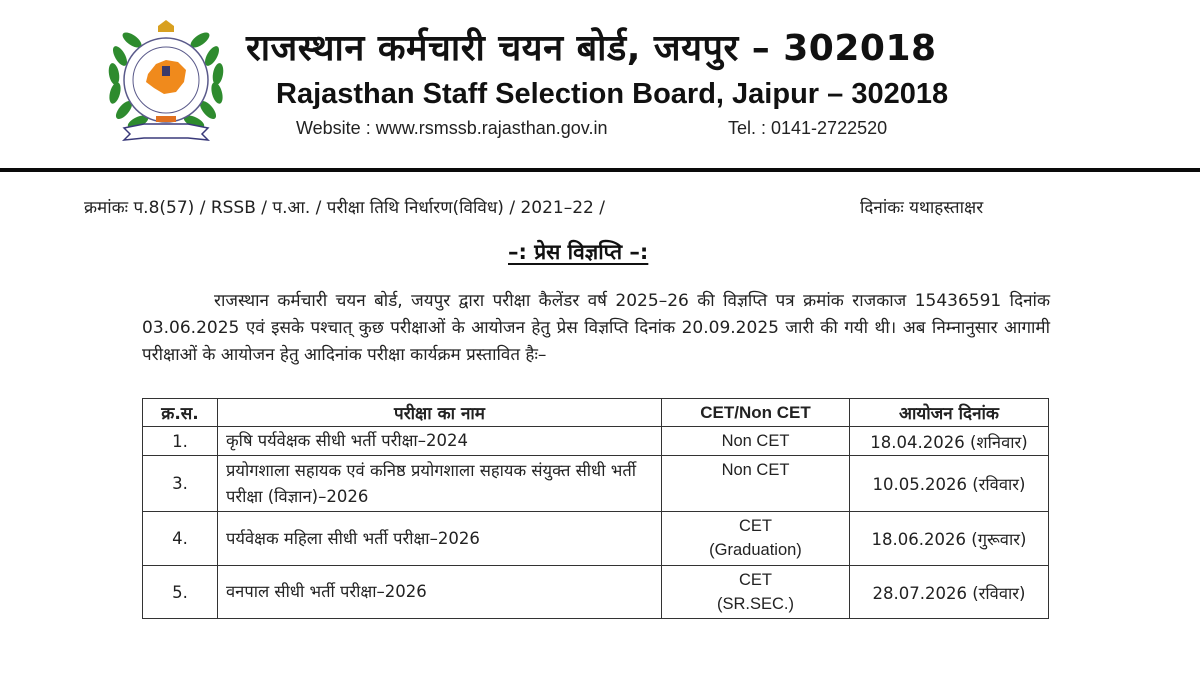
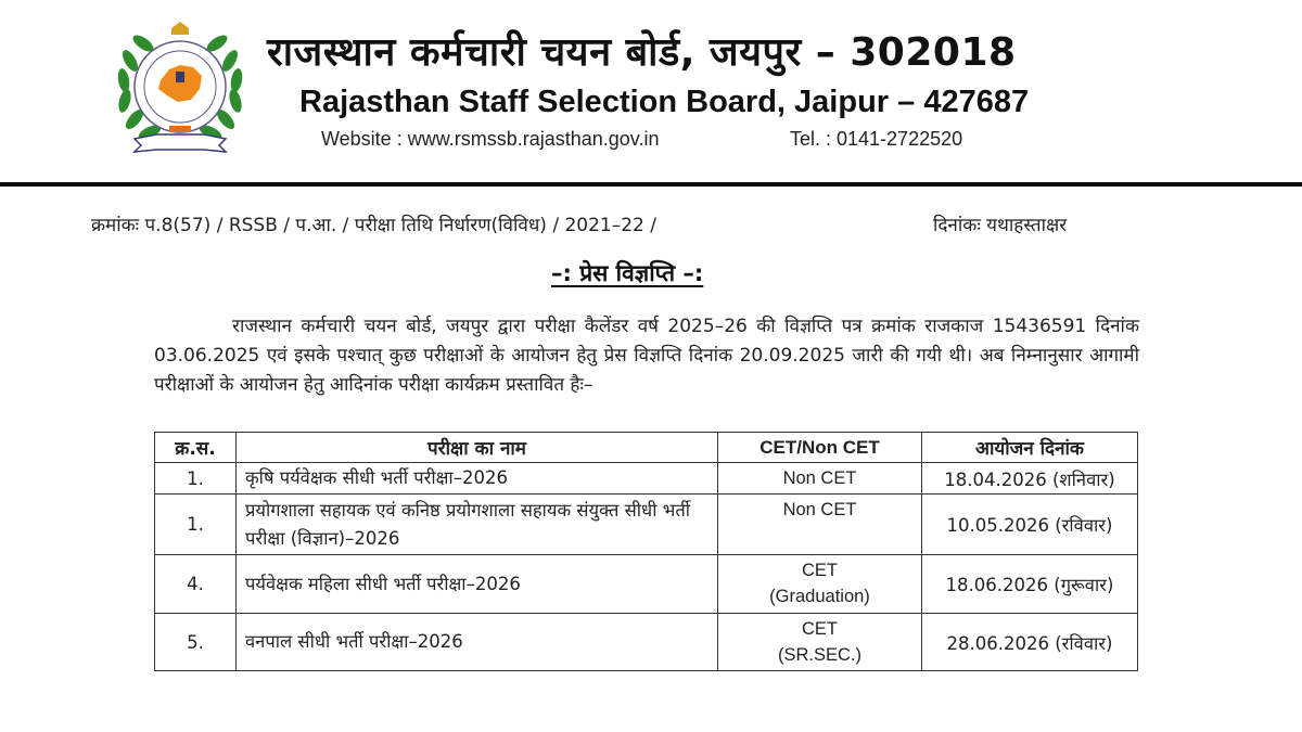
  राजस्थान कर्मचारी चयन बोर्ड, जयपुर – 302018
- Rajasthan Staff Selection Board, Jaipur – 302018
+ Rajasthan Staff Selection Board, Jaipur – 427687
  Website : www.rsmssb.rajasthan.gov.in
  Tel. : 0141-2722520
  क्रमांकः प.8(57) / RSSB / प.आ. / परीक्षा तिथि निर्धारण(विविध) / 2021–22 /
  दिनांकः यथाहस्ताक्षर
  –: प्रेस विज्ञप्ति –:
  राजस्थान कर्मचारी चयन बोर्ड, जयपुर द्वारा परीक्षा कैलेंडर वर्ष 2025–26 की विज्ञप्ति पत्र क्रमांक राजकाज 15436591 दिनांक 03.06.2025 एवं इसके पश्चात् कुछ परीक्षाओं के आयोजन हेतु प्रेस विज्ञप्ति दिनांक 20.09.2025 जारी की गयी थी। अब निम्नानुसार आगामी परीक्षाओं के आयोजन हेतु आदिनांक परीक्षा कार्यक्रम प्रस्तावित हैः–
  क्र.स.	परीक्षा का नाम	CET/Non CET	आयोजन दिनांक
- 1.	कृषि पर्यवेक्षक सीधी भर्ती परीक्षा–2024	Non CET	18.04.2026 (शनिवार)
+ 1.	कृषि पर्यवेक्षक सीधी भर्ती परीक्षा–2026	Non CET	18.04.2026 (शनिवार)
- 3.	प्रयोगशाला सहायक एवं कनिष्ठ प्रयोगशाला सहायक संयुक्त सीधी भर्ती परीक्षा (विज्ञान)–2026	Non CET	10.05.2026 (रविवार)
+ 1.	प्रयोगशाला सहायक एवं कनिष्ठ प्रयोगशाला सहायक संयुक्त सीधी भर्ती परीक्षा (विज्ञान)–2026	Non CET	10.05.2026 (रविवार)
  4.	पर्यवेक्षक महिला सीधी भर्ती परीक्षा–2026	CET (Graduation)	18.06.2026 (गुरूवार)
- 5.	वनपाल सीधी भर्ती परीक्षा–2026	CET (SR.SEC.)	28.07.2026 (रविवार)
+ 5.	वनपाल सीधी भर्ती परीक्षा–2026	CET (SR.SEC.)	28.06.2026 (रविवार)
